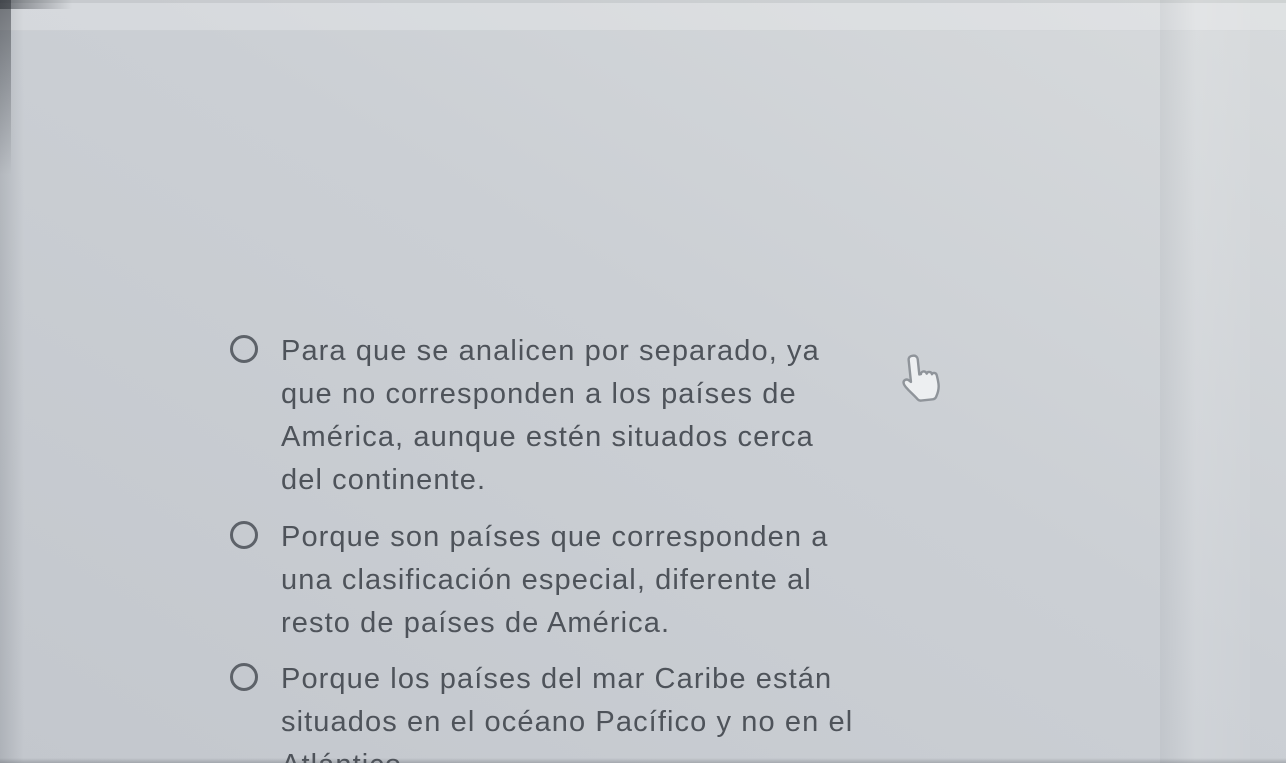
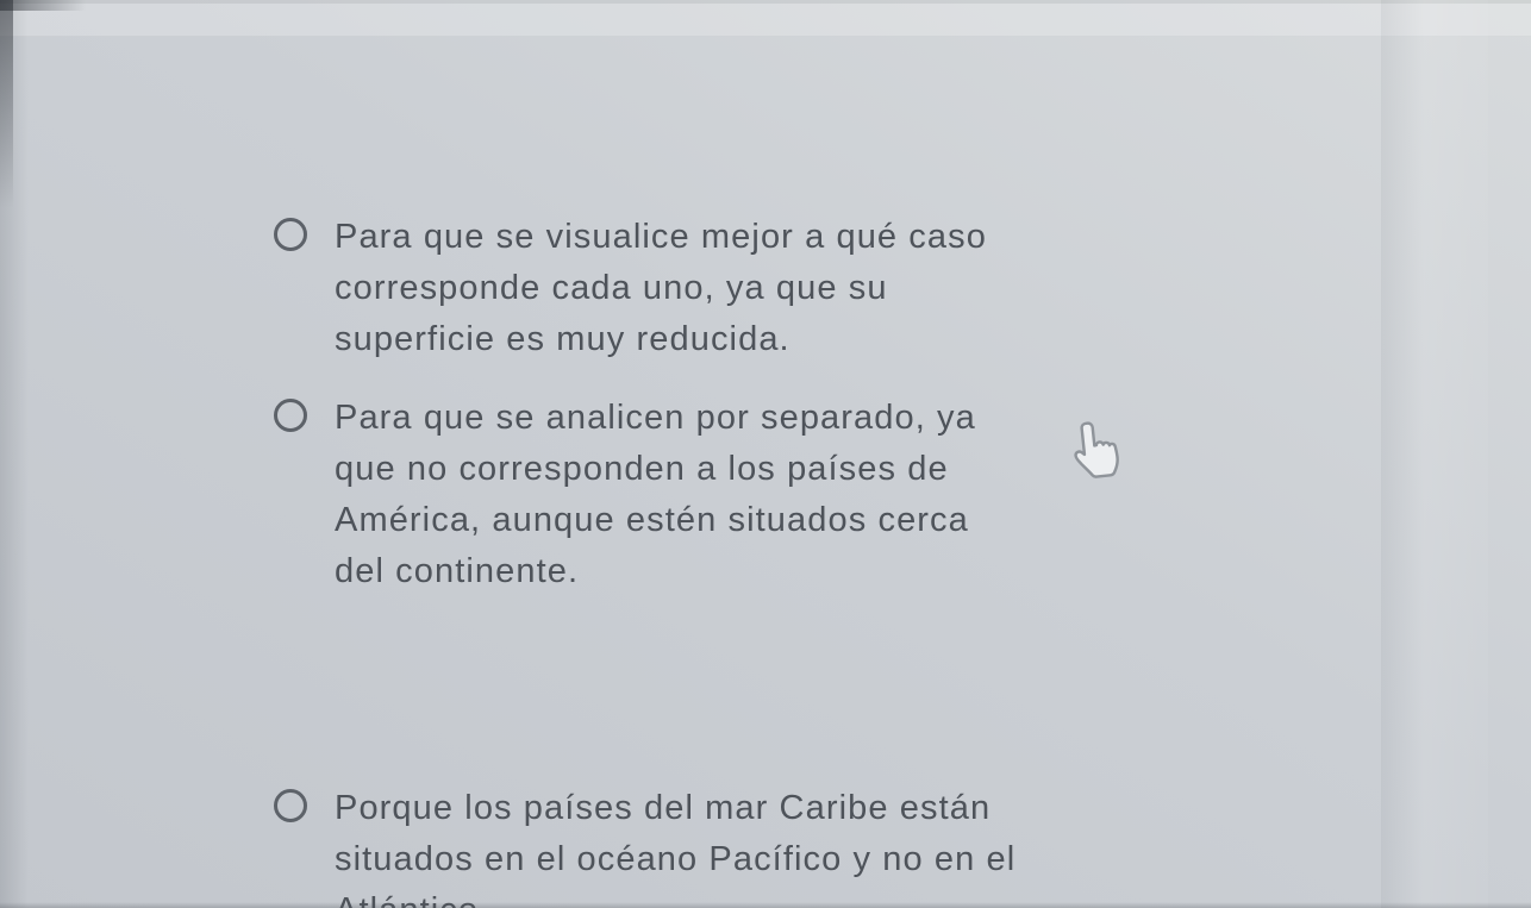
+ Para que se visualice mejor a qué caso
+ corresponde cada uno, ya que su
+ superficie es muy reducida.
  Para que se analicen por separado, ya
  que no corresponden a los países de
  América, aunque estén situados cerca
  del continente.
- Porque son países que corresponden a
- una clasificación especial, diferente al
- resto de países de América.
  Porque los países del mar Caribe están
  situados en el océano Pacífico y no en el
